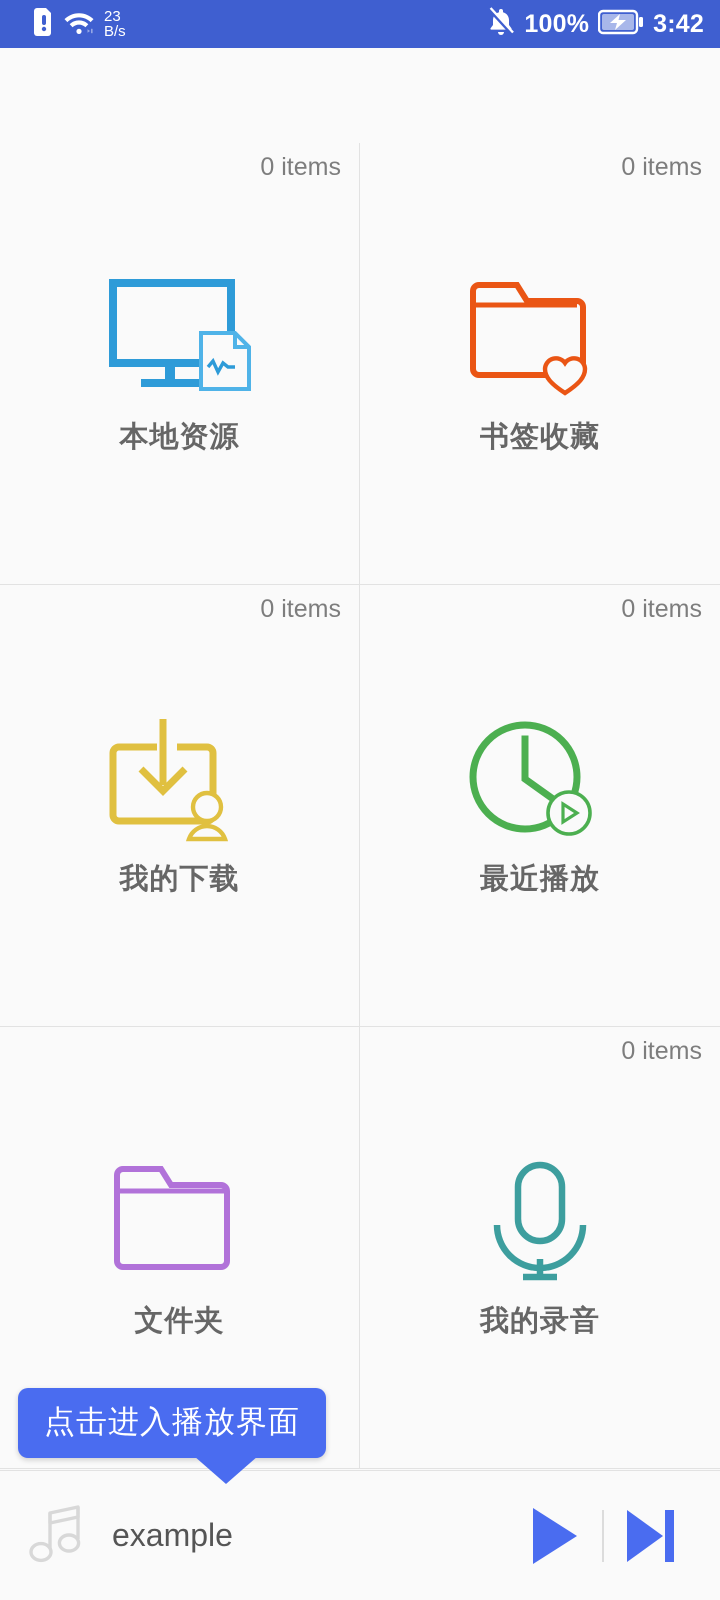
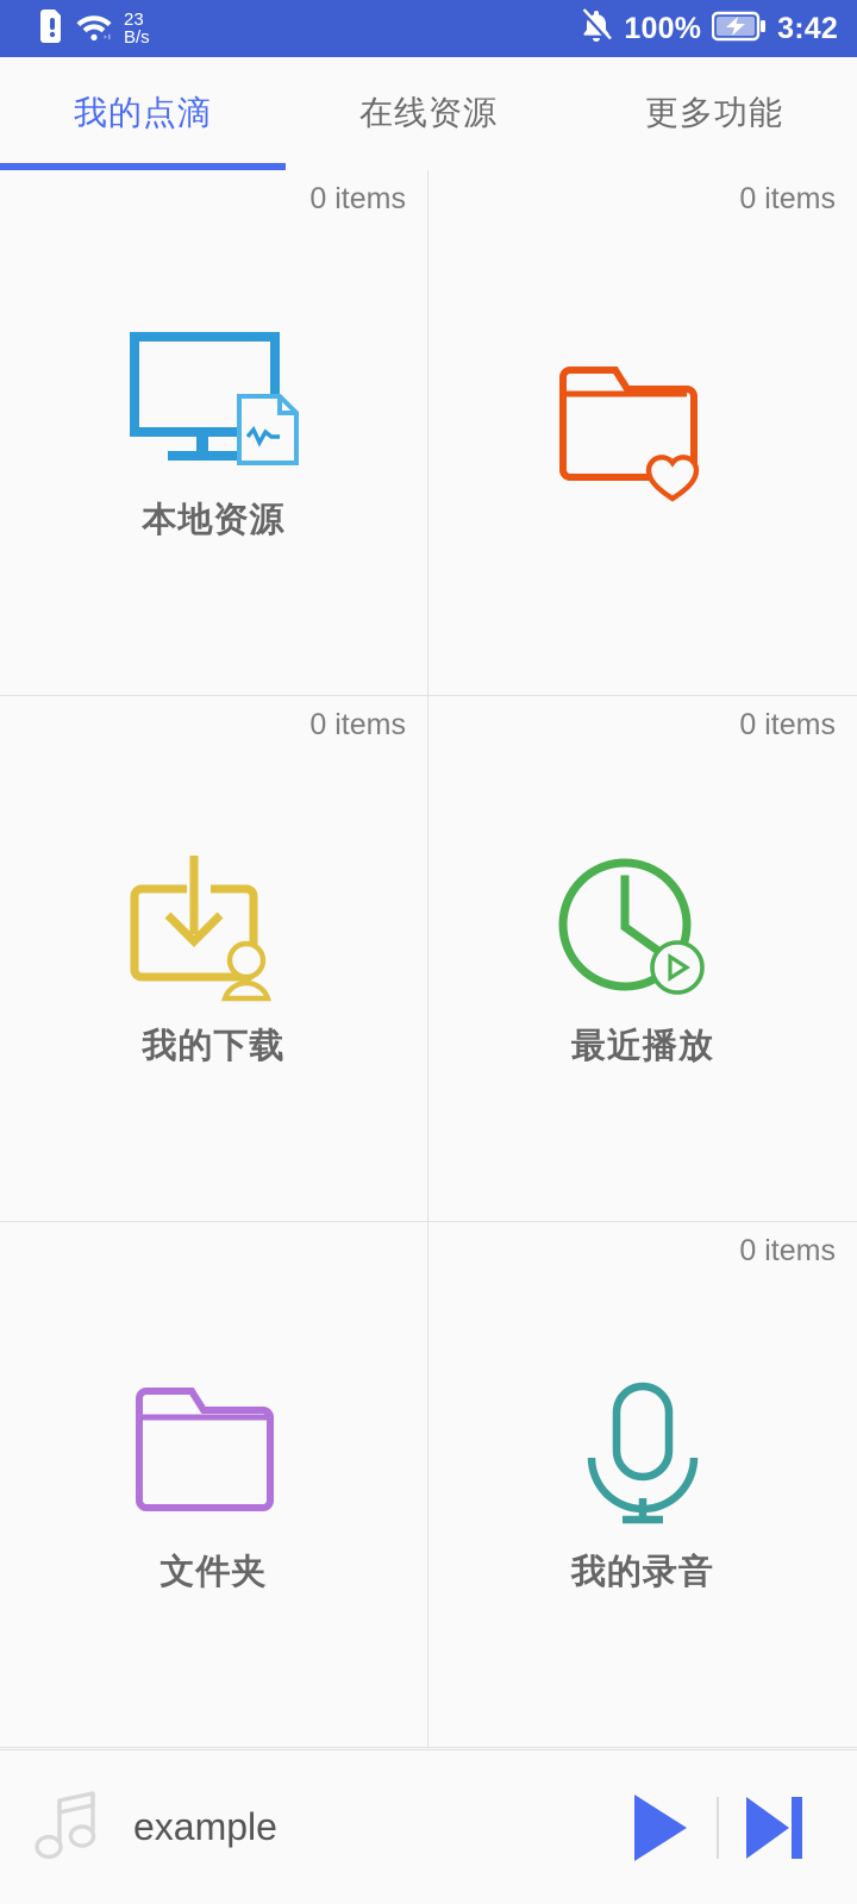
  23
  B/s
  100%
  3:42
+ 我的点滴
+ 在线资源
+ 更多功能
  0 items
  本地资源
  0 items
- 书签收藏
  0 items
  我的下载
  0 items
  最近播放
  文件夹
  0 items
  我的录音
- 点击进入播放界面
  example
